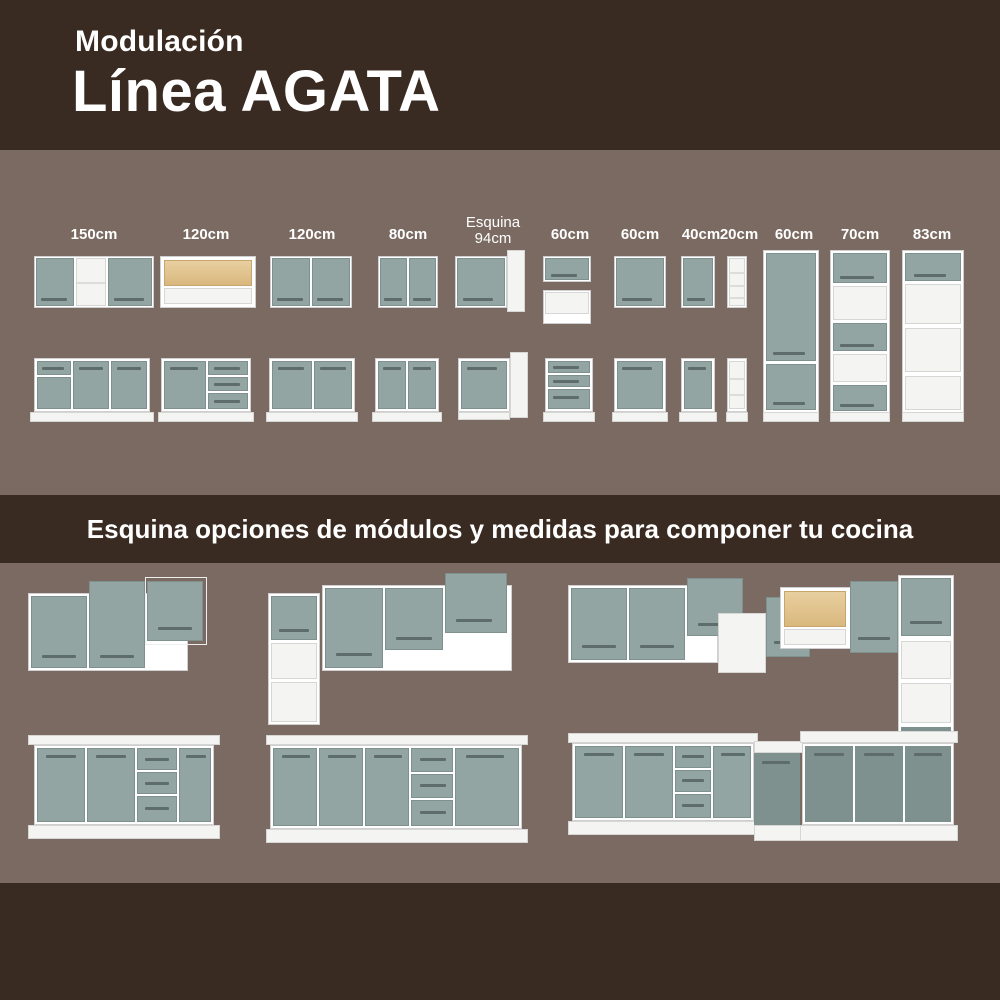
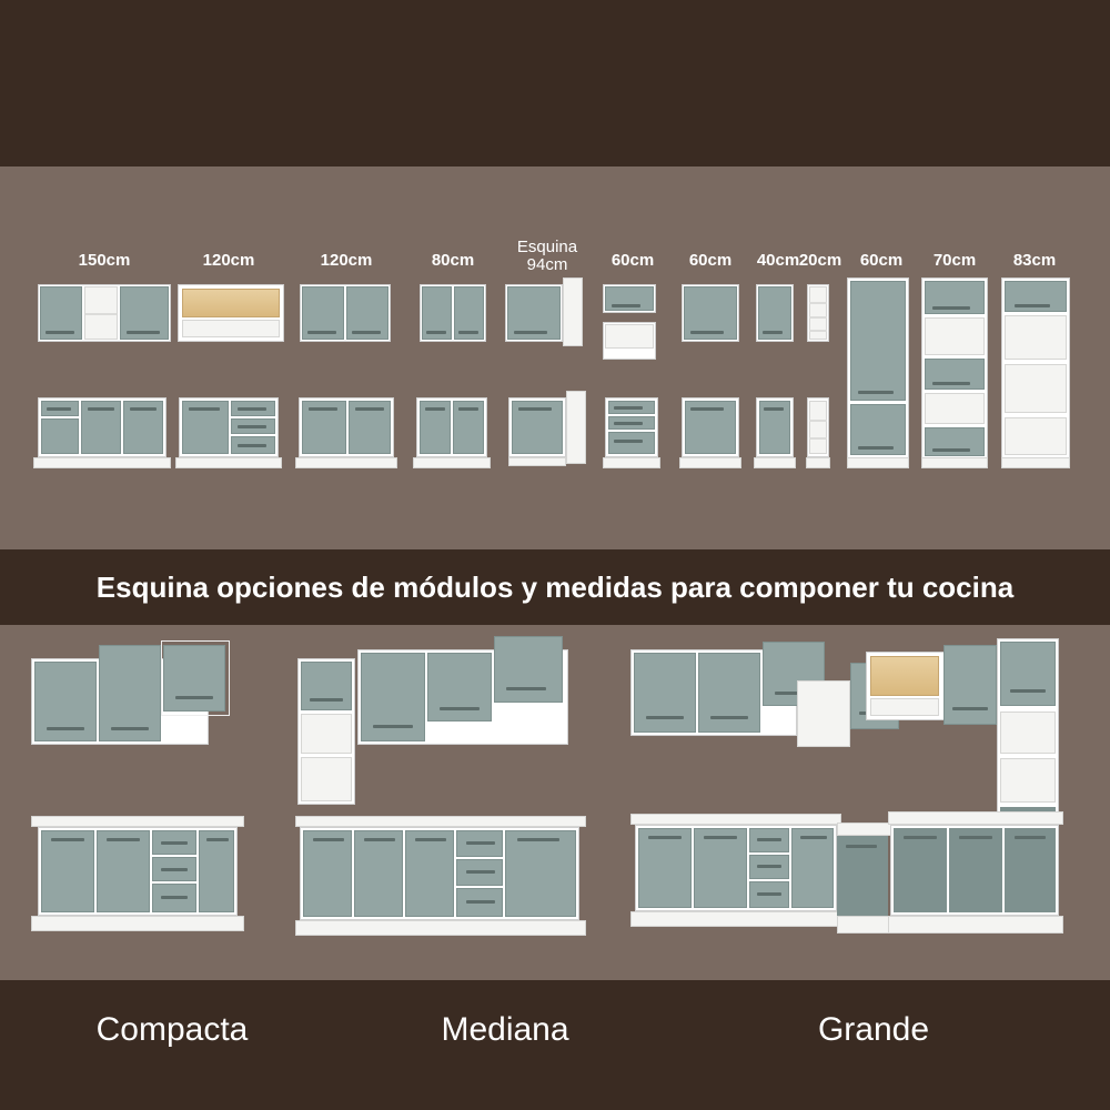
- Modulación
- Línea AGATA
  150cm
  120cm
  120cm
  80cm
  Esquina
  94cm
  60cm
  60cm
  40cm
  20cm
  60cm
  70cm
  83cm
  Esquina opciones de módulos y medidas para componer tu cocina
+ Compacta
+ Mediana
+ Grande
